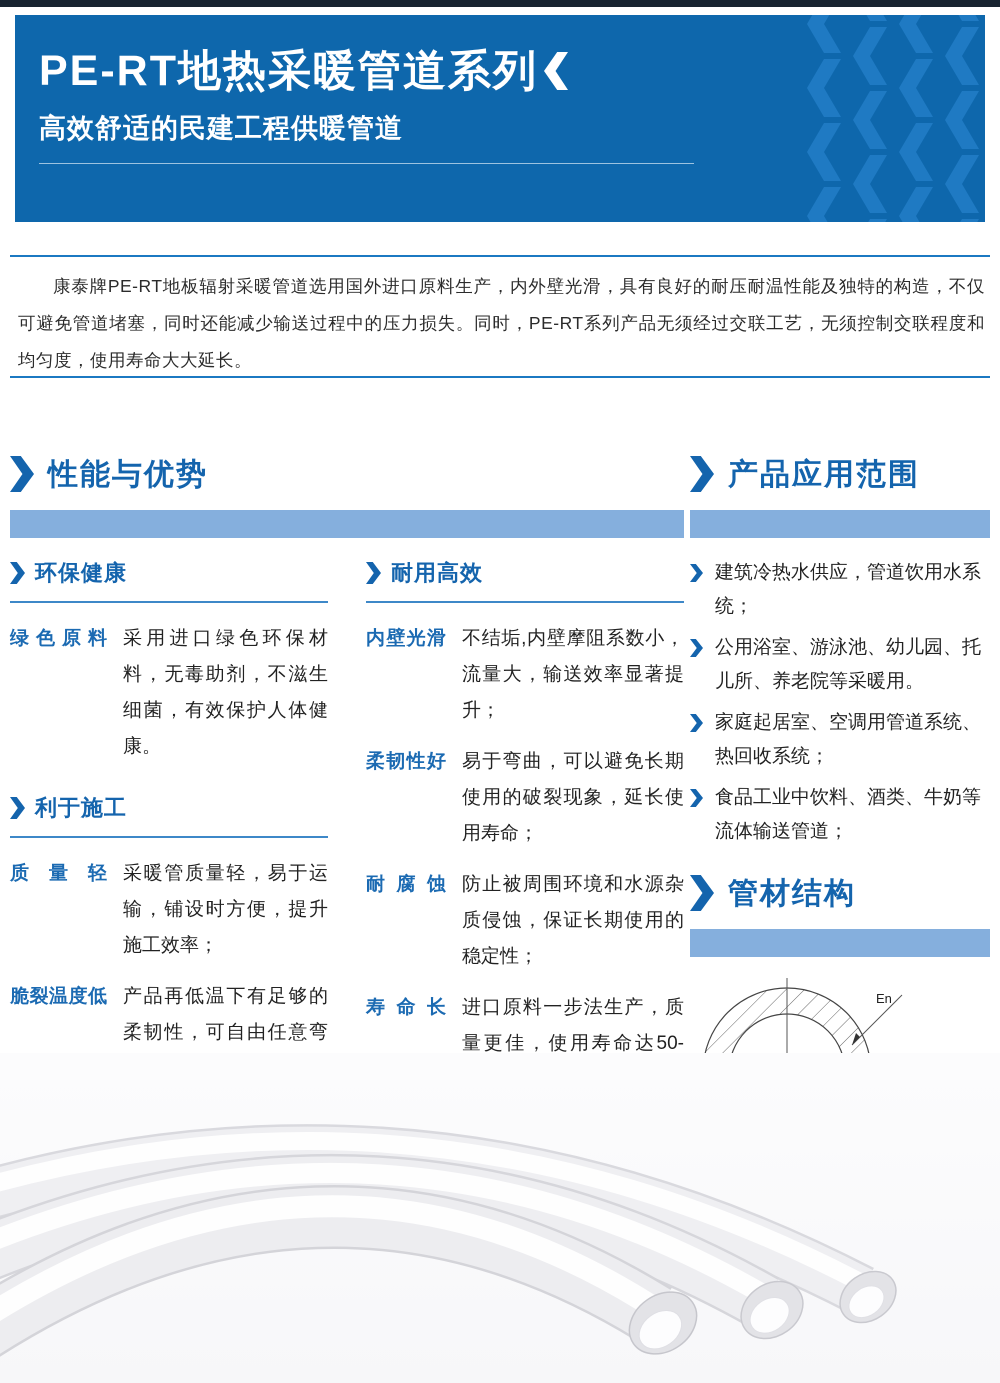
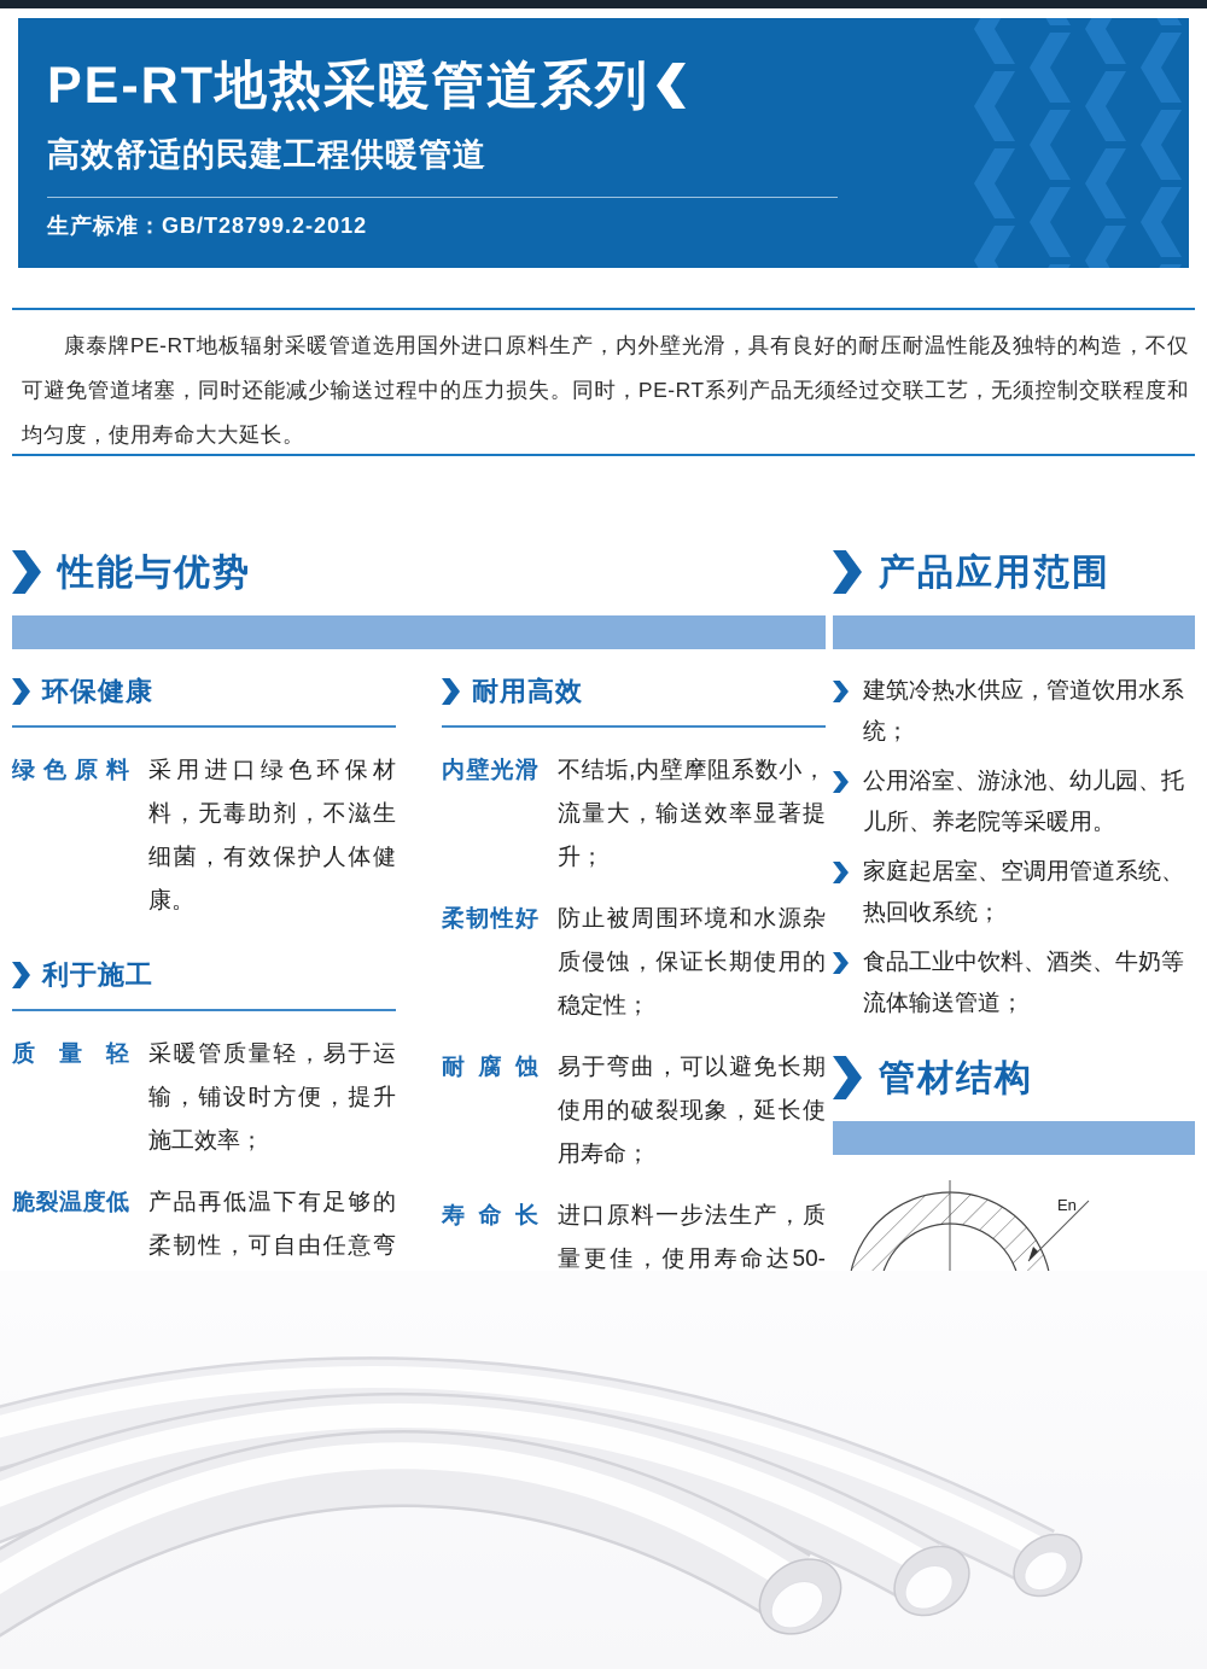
  PE-RT地热采暖管道系列
  高效舒适的民建工程供暖管道
+ 生产标准：GB/T28799.2-2012
  康泰牌PE-RT地板辐射采暖管道选用国外进口原料生产，内外壁光滑，具有良好的耐压耐温性能及独特的构造，不仅可避免管道堵塞，同时还能减少输送过程中的压力损失。同时，PE-RT系列产品无须经过交联工艺，无须控制交联程度和均匀度，使用寿命大大延长。
  性能与优势
  环保健康
  绿色原料
  采用进口绿色环保材料，无毒助剂，不滋生细菌，有效保护人体健康。
  利于施工
  质量轻
  采暖管质量轻，易于运输，铺设时方便，提升施工效率；
  脆裂温度低
  耐用高效
  内壁光滑
  不结垢,内壁摩阻系数小，流量大，输送效率显著提升；
  柔韧性好
- 易于弯曲，可以避免长期使用的破裂现象，延长使用寿命；
+ 防止被周围环境和水源杂质侵蚀，保证长期使用的稳定性；
  耐腐蚀
- 防止被周围环境和水源杂质侵蚀，保证长期使用的稳定性；
+ 易于弯曲，可以避免长期使用的破裂现象，延长使用寿命；
  寿命长
  进口原料一步法生产，质量更佳，使用寿命达50-
  产品应用范围
  建筑冷热水供应，管道饮用水系统；
  公用浴室、游泳池、幼儿园、托儿所、养老院等采暖用。
  家庭起居室、空调用管道系统、热回收系统；
  食品工业中饮料、酒类、牛奶等流体输送管道；
  管材结构
  En
